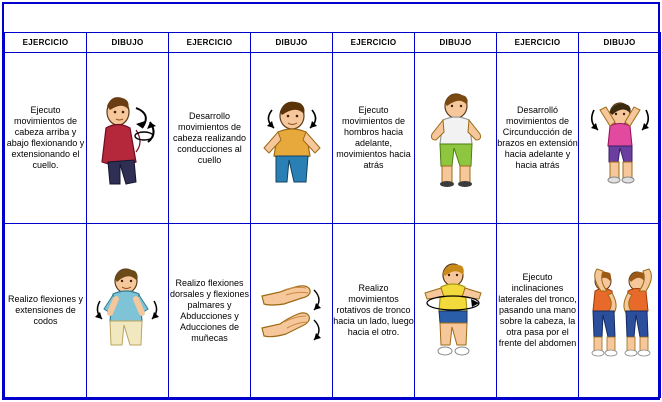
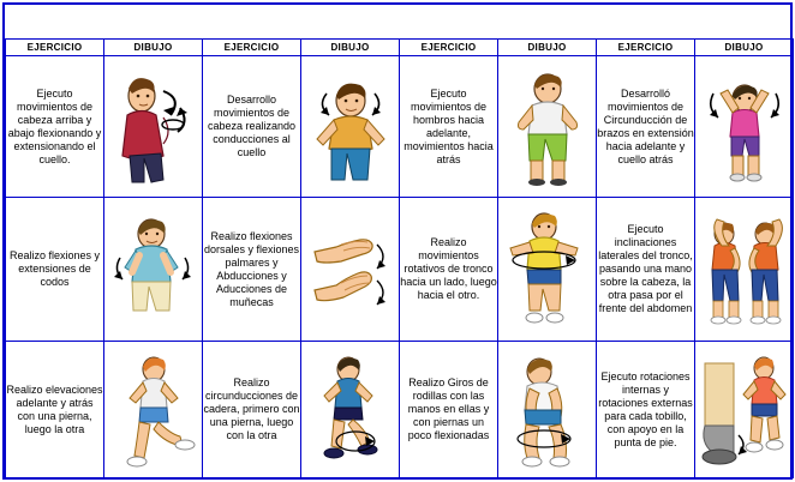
  EJERCICIO	DIBUJO	EJERCICIO	DIBUJO	EJERCICIO	DIBUJO	EJERCICIO	DIBUJO
- Ejecuto movimientos de cabeza arriba y abajo flexionando y extensionando el cuello.		Desarrollo movimientos de cabeza realizando conducciones al cuello		Ejecuto movimientos de hombros hacia adelante, movimientos hacia atrás		Desarrolló movimientos de Circunducción de brazos en extensión hacia adelante y hacia atrás
+ Ejecuto movimientos de cabeza arriba y abajo flexionando y extensionando el cuello.		Desarrollo movimientos de cabeza realizando conducciones al cuello		Ejecuto movimientos de hombros hacia adelante, movimientos hacia atrás		Desarrolló movimientos de Circunducción de brazos en extensión hacia adelante y cuello atrás
  Realizo flexiones y extensiones de codos		Realizo flexiones dorsales y flexiones palmares y Abducciones y Aducciones de muñecas		Realizo movimientos rotativos de tronco hacia un lado, luego hacia el otro.		Ejecuto inclinaciones laterales del tronco, pasando una mano sobre la cabeza, la otra pasa por el frente del abdomen
+ Realizo elevaciones adelante y atrás con una pierna, luego la otra		Realizo circunducciones de cadera, primero con una pierna, luego con la otra		Realizo Giros de rodillas con las manos en ellas y con piernas un poco flexionadas		Ejecuto rotaciones internas y rotaciones externas para cada tobillo, con apoyo en la punta de pie.
